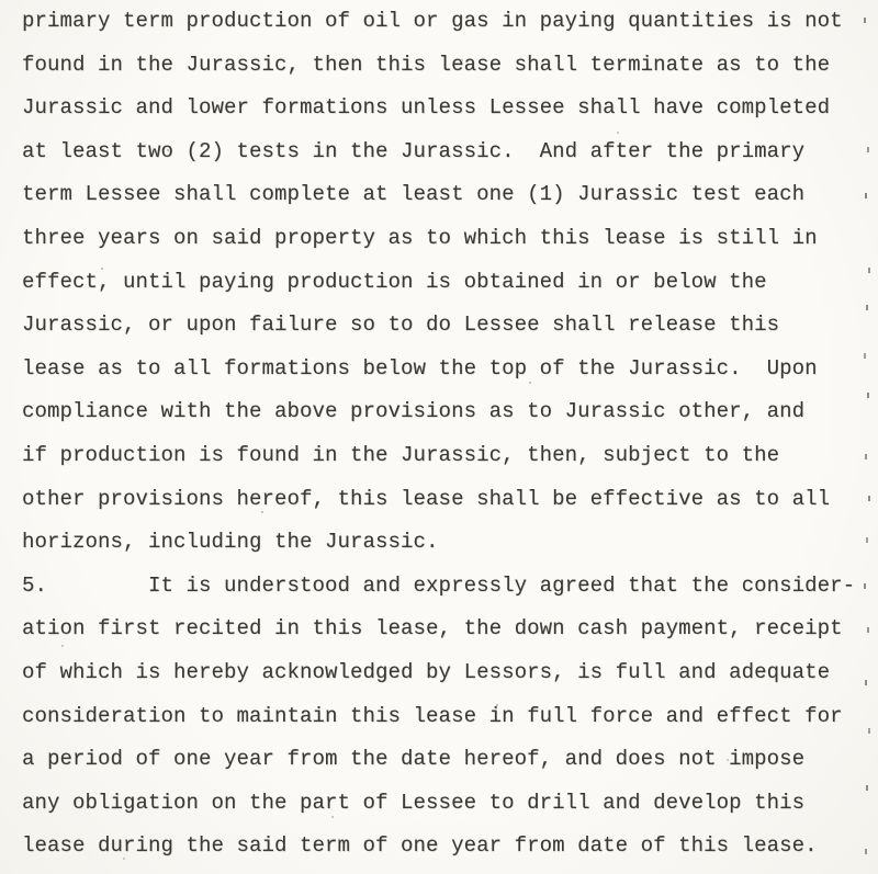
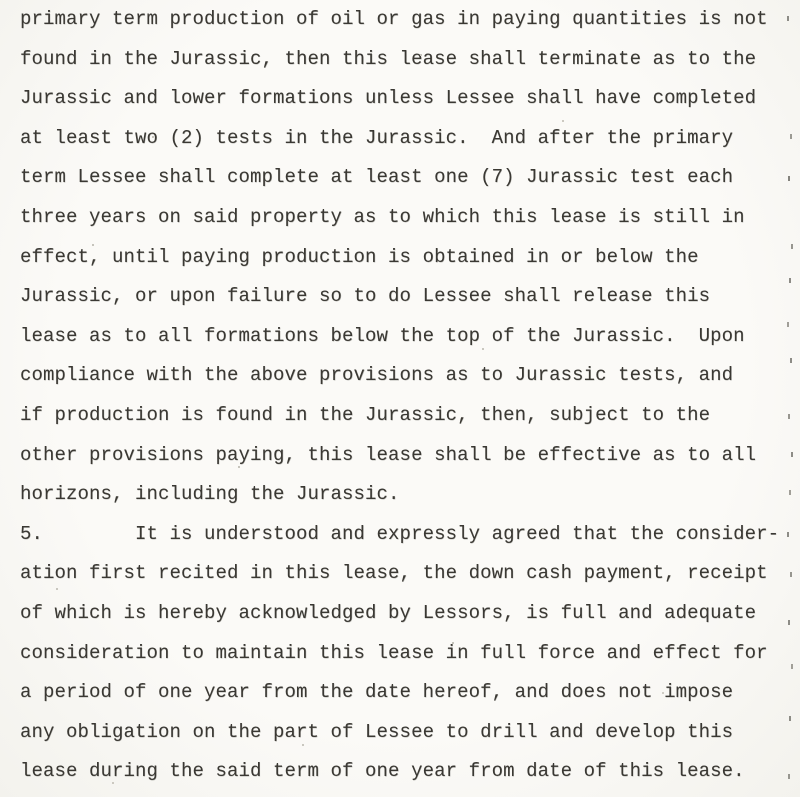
  primary term production of oil or gas in paying quantities is not
  found in the Jurassic, then this lease shall terminate as to the
  Jurassic and lower formations unless Lessee shall have completed
  at least tw (2) tests in the Jurassic. And after the primary
- term Lessee shall complete at least one (1) Jurassic test each
+ term Lessee shall complete at least one (7) Jurassic test each
  three years on said property as to which this lease is still in
  effect, until paying production is obtained in or below the
  Jurassic, or upon failure so to do Lessee shall release this
  lease as to all formations below the top of the Jurassic. Upon
- compliance with the above provisions as to Jurassic other, and
+ compliance with the above provisions as to Jurassic tests, and
  if production is found in the Jurassic, then, subject to the
- other provisions hereof, this lease shall be effective as to all
+ other provisions paying, this lease shall be effective as to all
  horizons, including the Jurassic.
  5. It is understood and expressly agreed that the consider-
  ation first recited in this lease, the down cash payment, receipt
  of which is hereby acknowledged by Lessors, is full and adequate
  consideration to maintain this lease in full force and effect for
  a period of one year from the date hereof, and does not impose
  any obligation on the part of Lessee to drill and develop this
  lease during the said term of one year from date of this lease.
